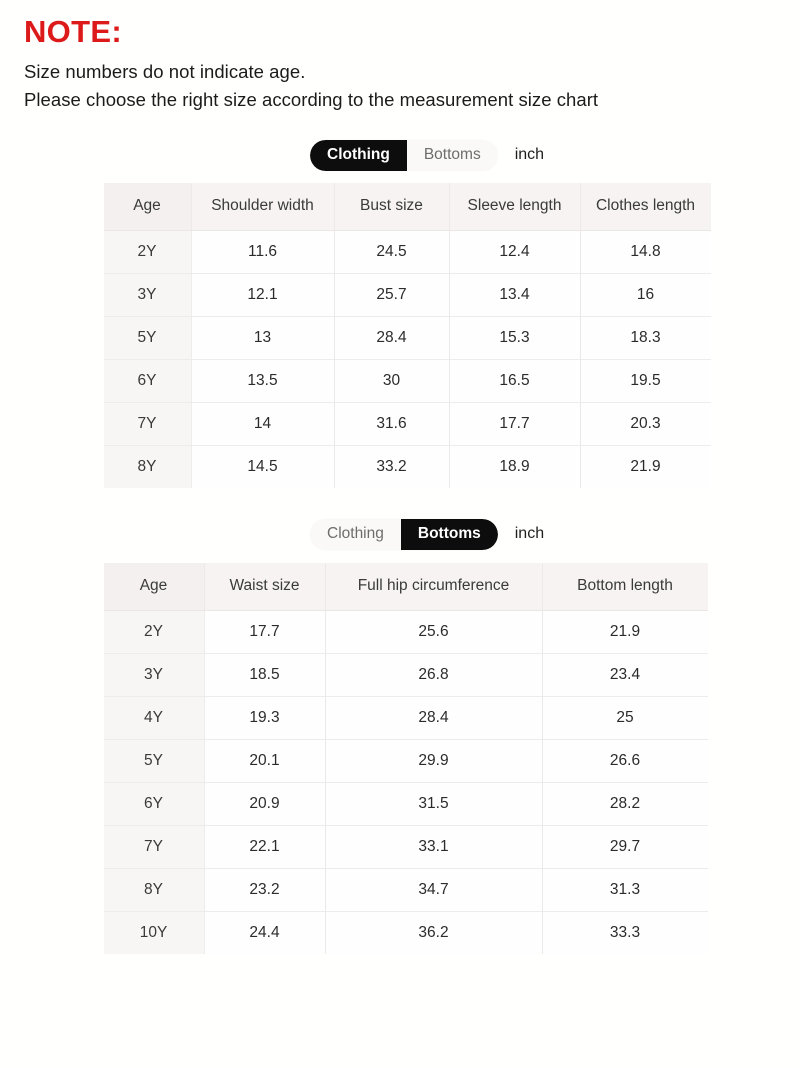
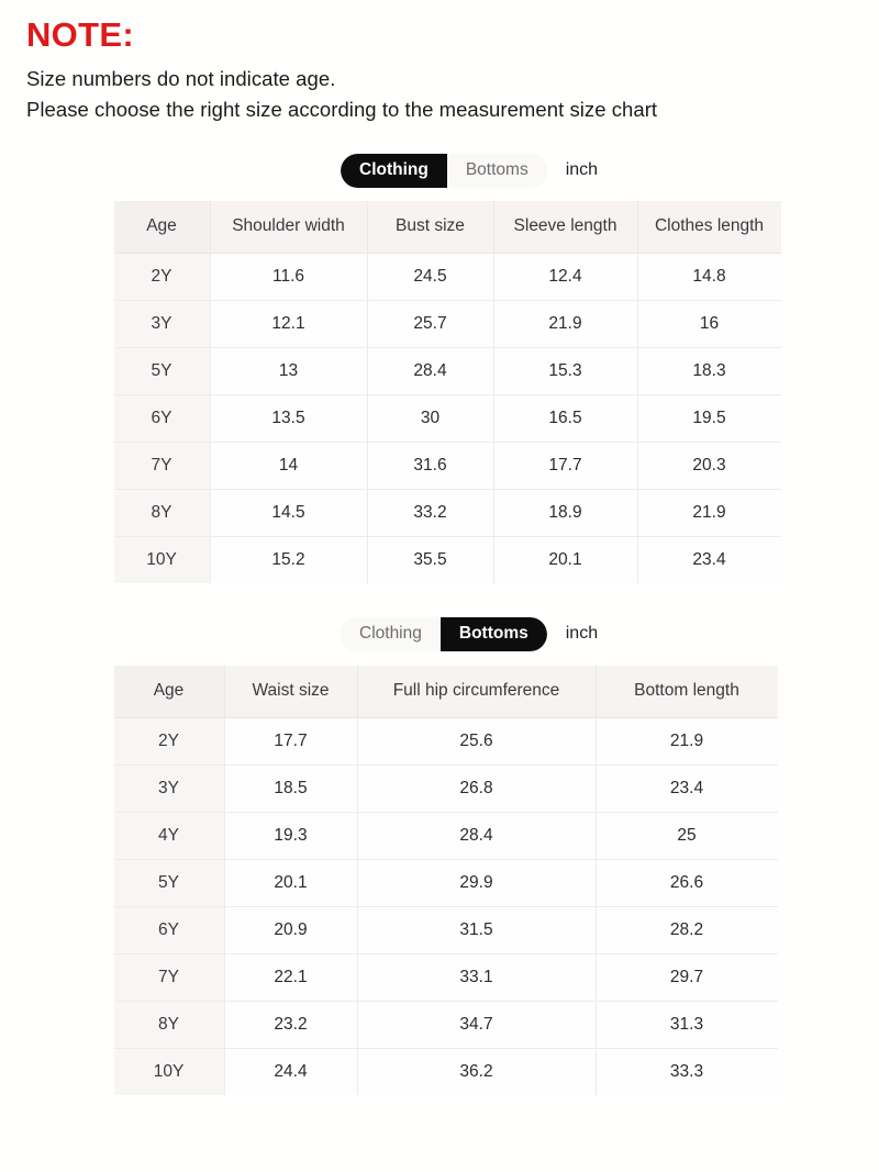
  NOTE:
  Size numbers do not indicate age.
  Please choose the right size according to the measurement size chart
  Clothing
  Bottoms
  inch
  Age	Shoulder width	Bust size	Sleeve length	Clothes length
  2Y	11.6	24.5	12.4	14.8
- 3Y	12.1	25.7	13.4	16
+ 3Y	12.1	25.7	21.9	16
  5Y	13	28.4	15.3	18.3
  6Y	13.5	30	16.5	19.5
  7Y	14	31.6	17.7	20.3
  8Y	14.5	33.2	18.9	21.9
+ 10Y	15.2	35.5	20.1	23.4
  Clothing
  Bottoms
  inch
  Age	Waist size	Full hip circumference	Bottom length
  2Y	17.7	25.6	21.9
  3Y	18.5	26.8	23.4
  4Y	19.3	28.4	25
  5Y	20.1	29.9	26.6
  6Y	20.9	31.5	28.2
  7Y	22.1	33.1	29.7
  8Y	23.2	34.7	31.3
  10Y	24.4	36.2	33.3
